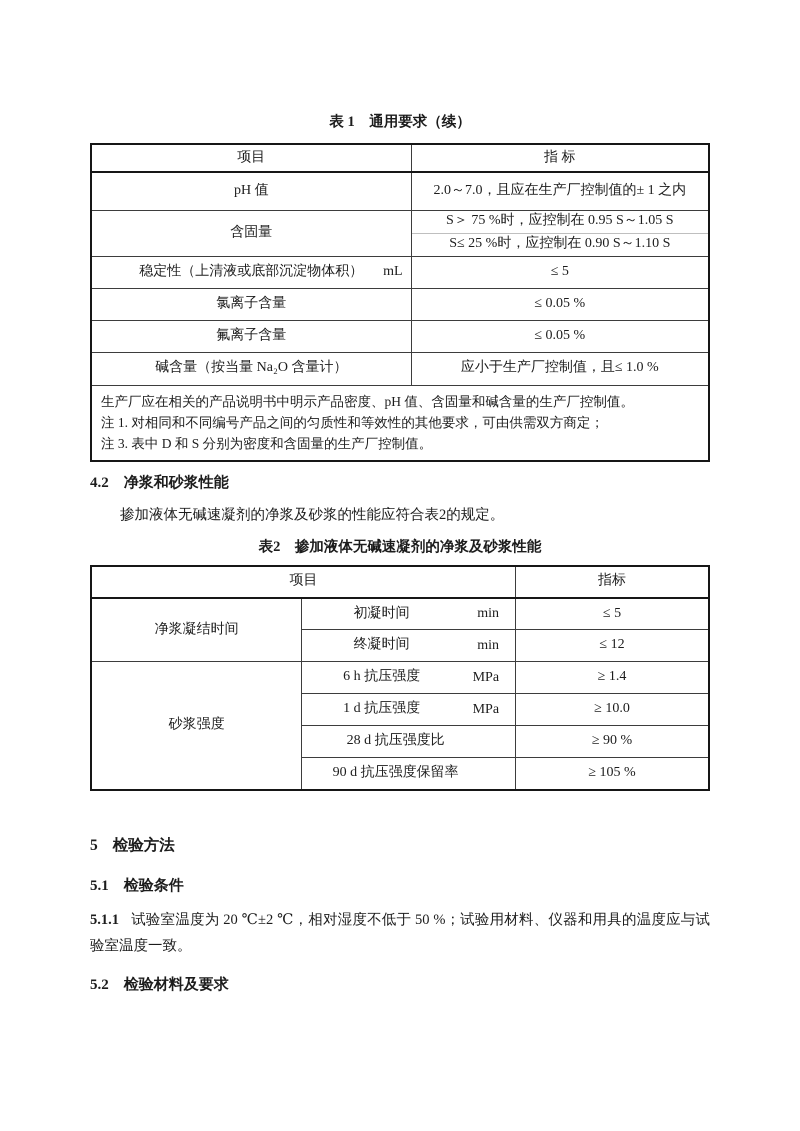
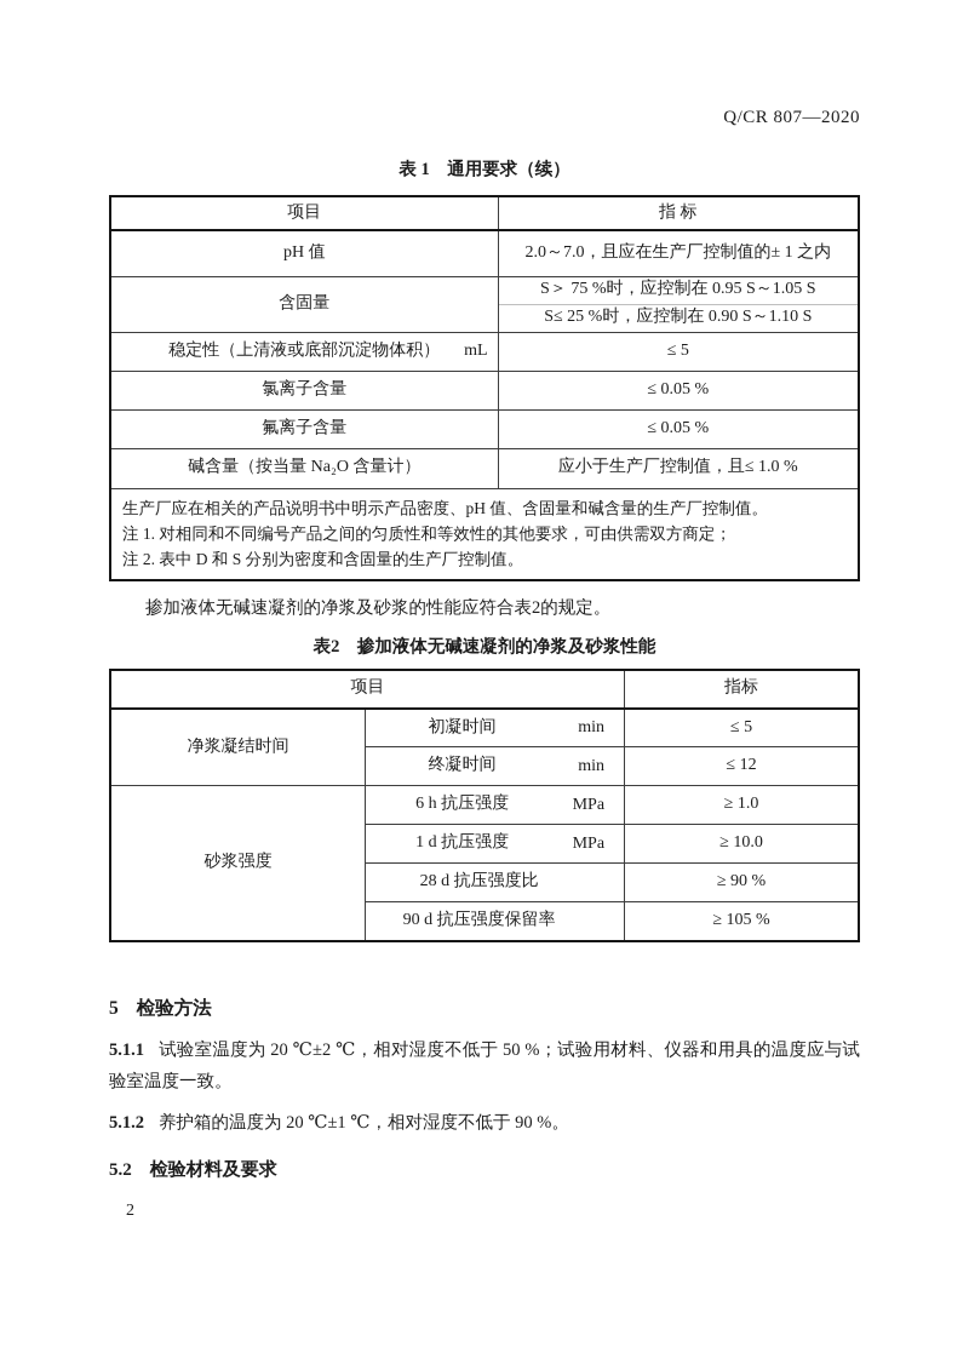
+ Q/CR 807—2020
  表 1 通用要求（续）
  项目	指 标
  pH 值	2.0～7.0，且应在生产厂控制值的± 1 之内
  含固量	S＞ 75 %时，应控制在 0.95 S～1.05 S
  S≤ 25 %时，应控制在 0.90 S～1.10 S
  稳定性（上清液或底部沉淀物体积） mL	≤ 5
  氯离子含量	≤ 0.05 %
  氟离子含量	≤ 0.05 %
  碱含量（按当量 Na₂O 含量计）	应小于生产厂控制值，且≤ 1.0 %
- 生产厂应在相关的产品说明书中明示产品密度、pH 值、含固量和碱含量的生产厂控制值。 注 1. 对相同和不同编号产品之间的匀质性和等效性的其他要求，可由供需双方商定； 注 3. 表中 D 和 S 分别为密度和含固量的生产厂控制值。
+ 生产厂应在相关的产品说明书中明示产品密度、pH 值、含固量和碱含量的生产厂控制值。 注 1. 对相同和不同编号产品之间的匀质性和等效性的其他要求，可由供需双方商定； 注 2. 表中 D 和 S 分别为密度和含固量的生产厂控制值。
- 4.2 净浆和砂浆性能
  掺加液体无碱速凝剂的净浆及砂浆的性能应符合表2的规定。
  表2 掺加液体无碱速凝剂的净浆及砂浆性能
  项目	指标
  净浆凝结时间	初凝时间 min	≤ 5
  终凝时间 min	≤ 12
- 砂浆强度	6 h 抗压强度 MPa	≥ 1.4
+ 砂浆强度	6 h 抗压强度 MPa	≥ 1.0
  1 d 抗压强度 MPa	≥ 10.0
  28 d 抗压强度比	≥ 90 %
  90 d 抗压强度保留率	≥ 105 %
  5 检验方法
- 5.1 检验条件
  5.1.1 试验室温度为 20 ℃±2 ℃，相对湿度不低于 50 %；试验用材料、仪器和用具的温度应与试验室温度一致。
+ 5.1.2 养护箱的温度为 20 ℃±1 ℃，相对湿度不低于 90 %。
  5.2 检验材料及要求
+ 2
